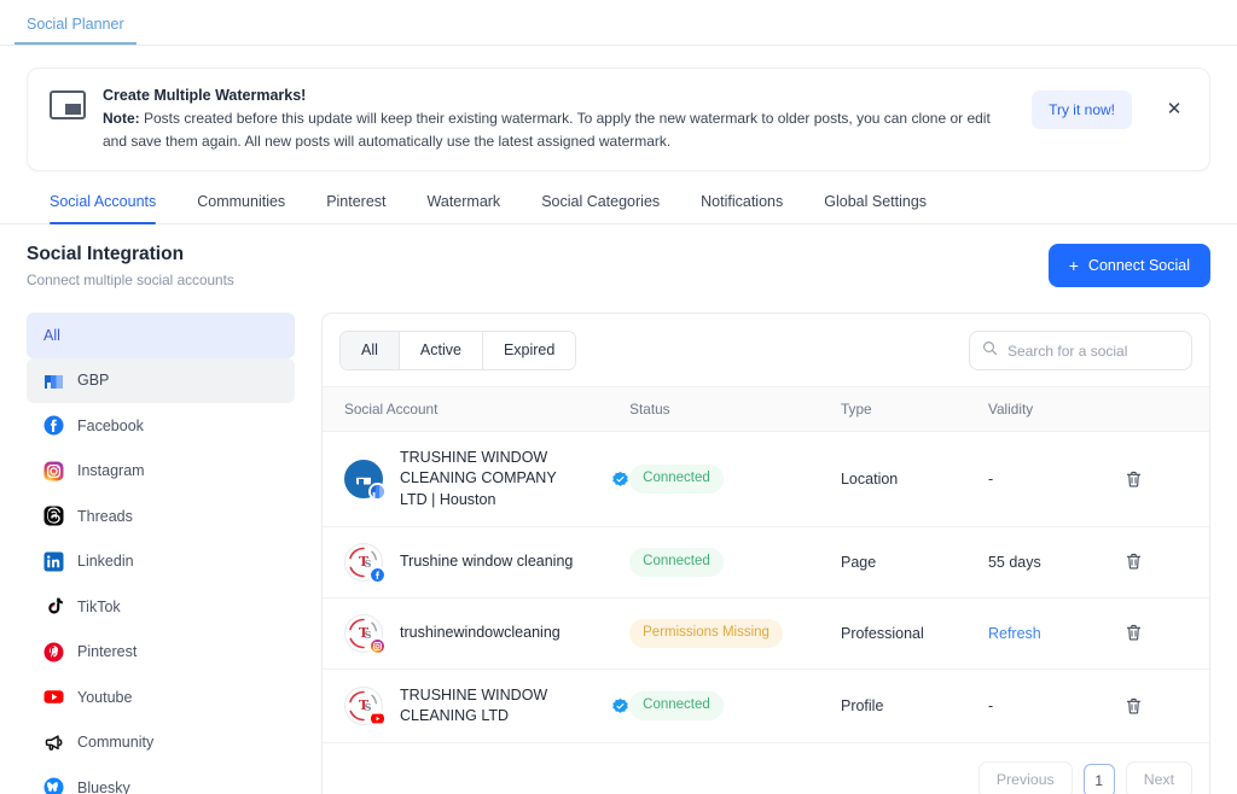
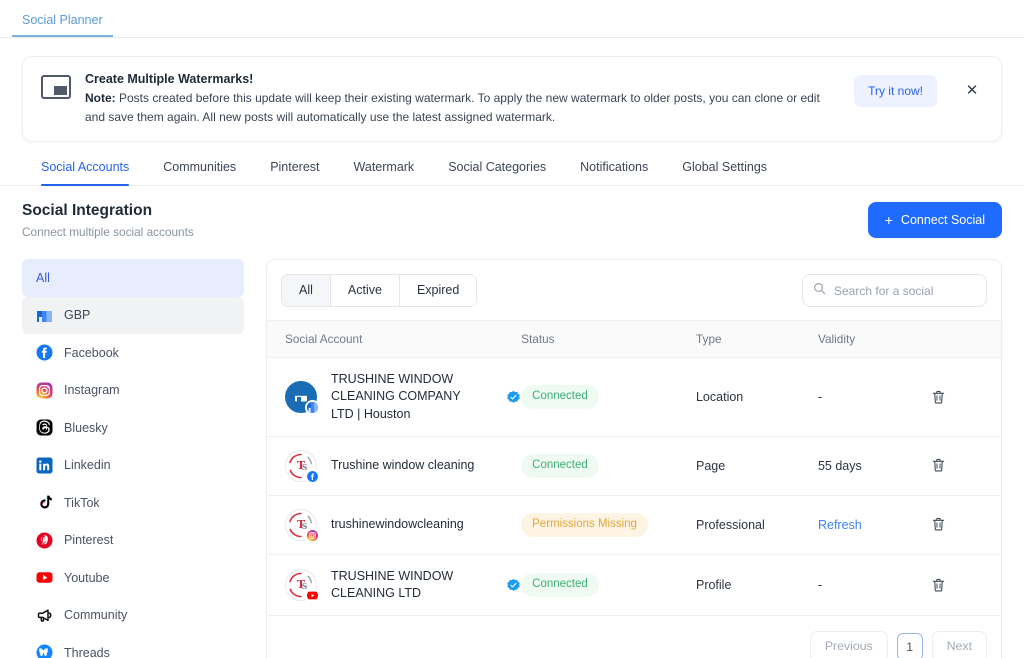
  Social Planner
  Create Multiple Watermarks!
  Note: Posts created before this update will keep their existing watermark. To apply the new watermark to older posts, you can clone or edit and save them again. All new posts will automatically use the latest assigned watermark.
  Try it now!
  ✕
  Social Accounts
  Communities
  Pinterest
  Watermark
  Social Categories
  Notifications
  Global Settings
  Social Integration
  Connect multiple social accounts
  +
  Connect Social
  All
  GBP
  Facebook
  Instagram
- Threads
+ Bluesky
  Linkedin
  TikTok
  Pinterest
  Youtube
  Community
- Bluesky
+ Threads
  All
  Active
  Expired
  Search for a social
  Social Account	Status	Type	Validity
  TRUSHINE WINDOW CLEANING COMPANY LTD | Houston	Connected	Location	-
  T S Trushine window cleaning	Connected	Page	55 days
  T S trushinewindowcleaning	Permissions Missing	Professional	Refresh
  T S TRUSHINE WINDOW CLEANING LTD	Connected	Profile	-
  Previous
  1
  Next
